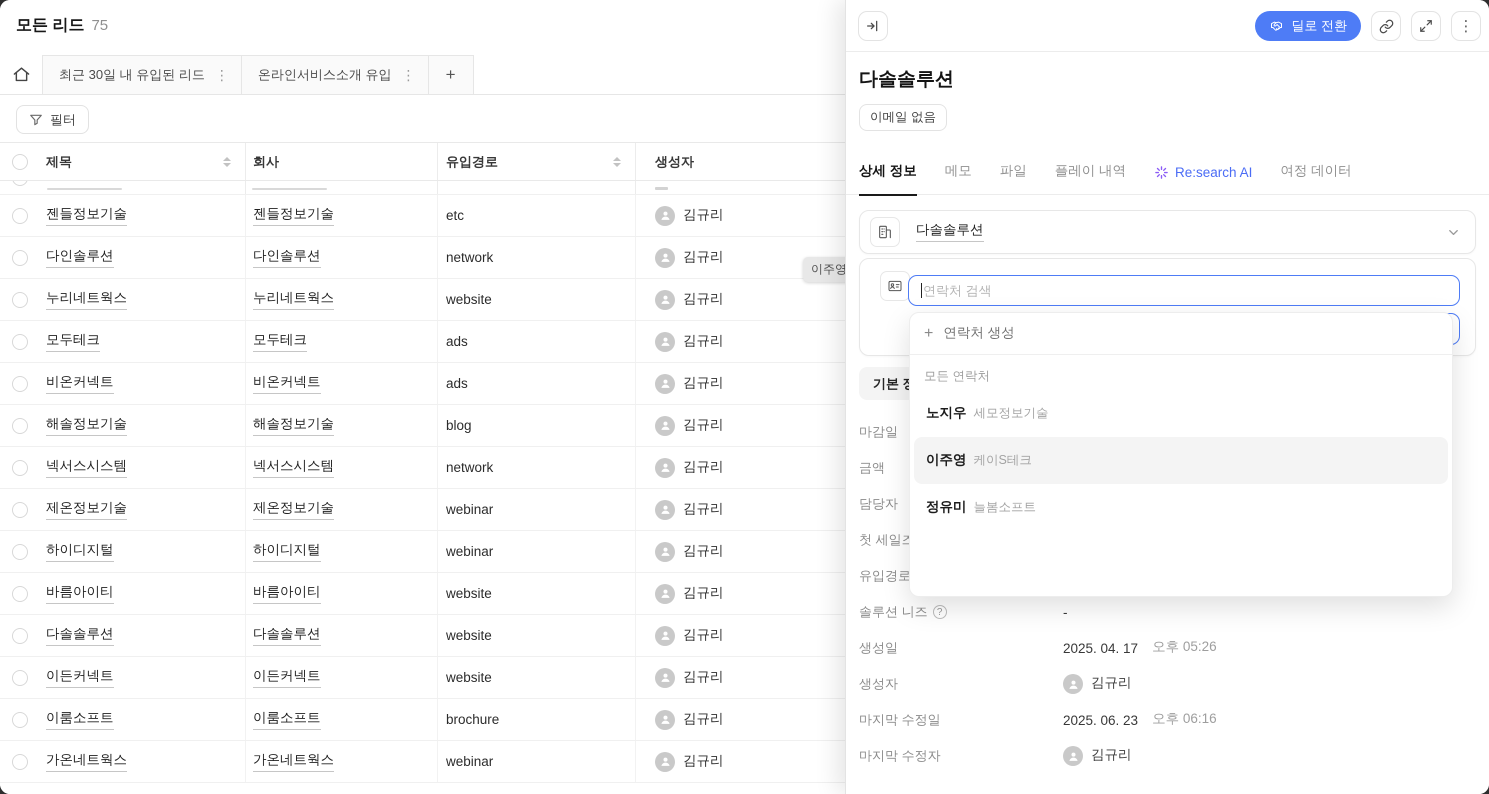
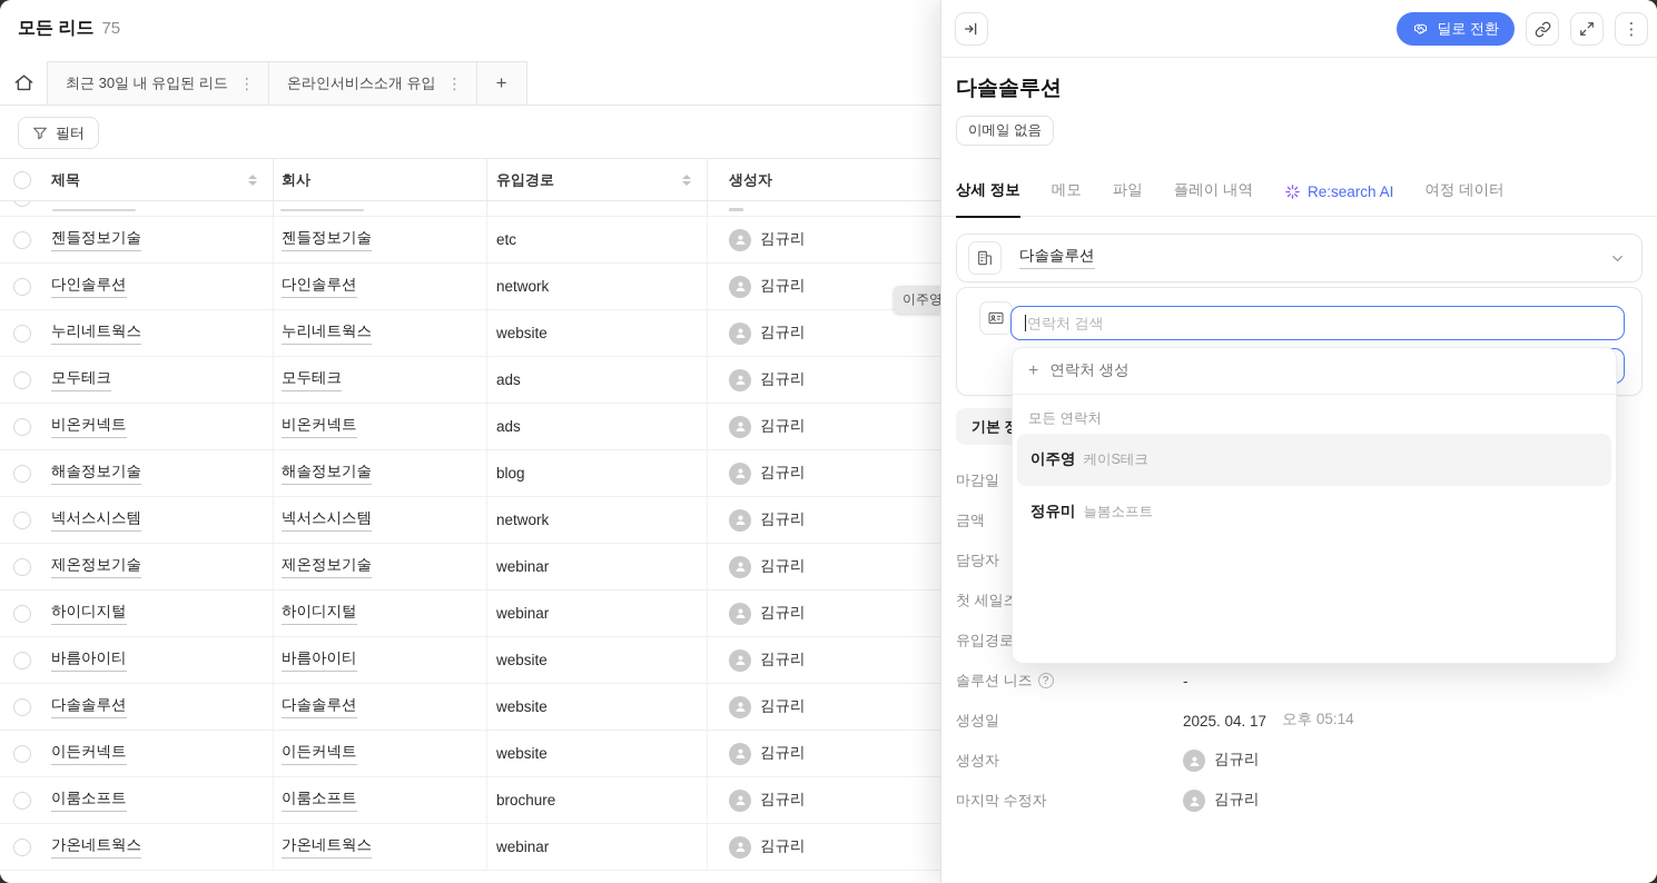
  모든 리드
  75
  최근 30일 내 유입된 리드
  ⋮
  온라인서비스소개 유입
  ⋮
  +
  필터
  제목
  회사
  유입경로
  생성자
  젠들정보기술
  젠들정보기술
  etc
  김규리
  다인솔루션
  다인솔루션
  network
  김규리
  누리네트웍스
  누리네트웍스
  website
  김규리
  모두테크
  모두테크
  ads
  김규리
  비온커넥트
  비온커넥트
  ads
  김규리
  해솔정보기술
  해솔정보기술
  blog
  김규리
  넥서스시스템
  넥서스시스템
  network
  김규리
  제온정보기술
  제온정보기술
  webinar
  김규리
  하이디지털
  하이디지털
  webinar
  김규리
  바름아이티
  바름아이티
  website
  김규리
  다솔솔루션
  다솔솔루션
  website
  김규리
  이든커넥트
  이든커넥트
  website
  김규리
  이룸소프트
  이룸소프트
  brochure
  김규리
  가온네트웍스
  가온네트웍스
  webinar
  김규리
  이주영
  딜로 전환
  ⋮
  다솔솔루션
  이메일 없음
  상세 정보
  메모
  파일
  플레이 내역
  Re:search AI
  여정 데이터
  다솔솔루션
  연락처 검색
  마감일
  금액
  담당자
  첫 세일
  유입경로
  솔루션 니즈
  ?
  -
  생성일
  2025. 04. 17
- 오후 05:26
+ 오후 05:14
  생성자
  김규리
- 마지막 수정일
- 2025. 06. 23
- 오후 06:16
  마지막 수정자
  김규리
  +
  연락처 생성
  모든 연락처
- 노지우
- 세모정보기술
  이주영
  케이S테크
  정유미
  늘봄소프트
